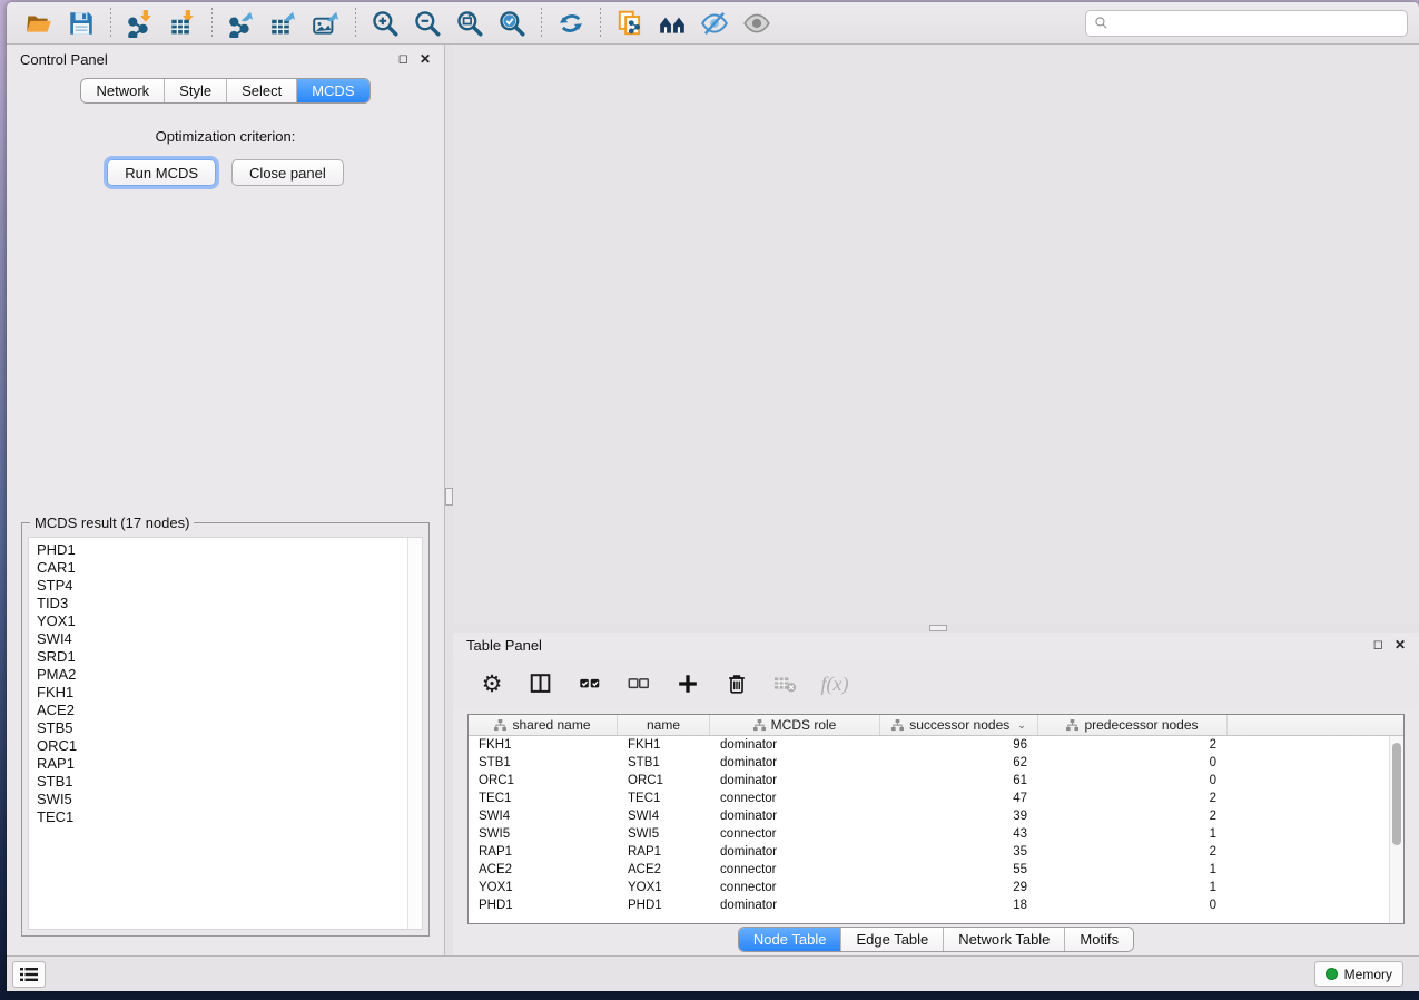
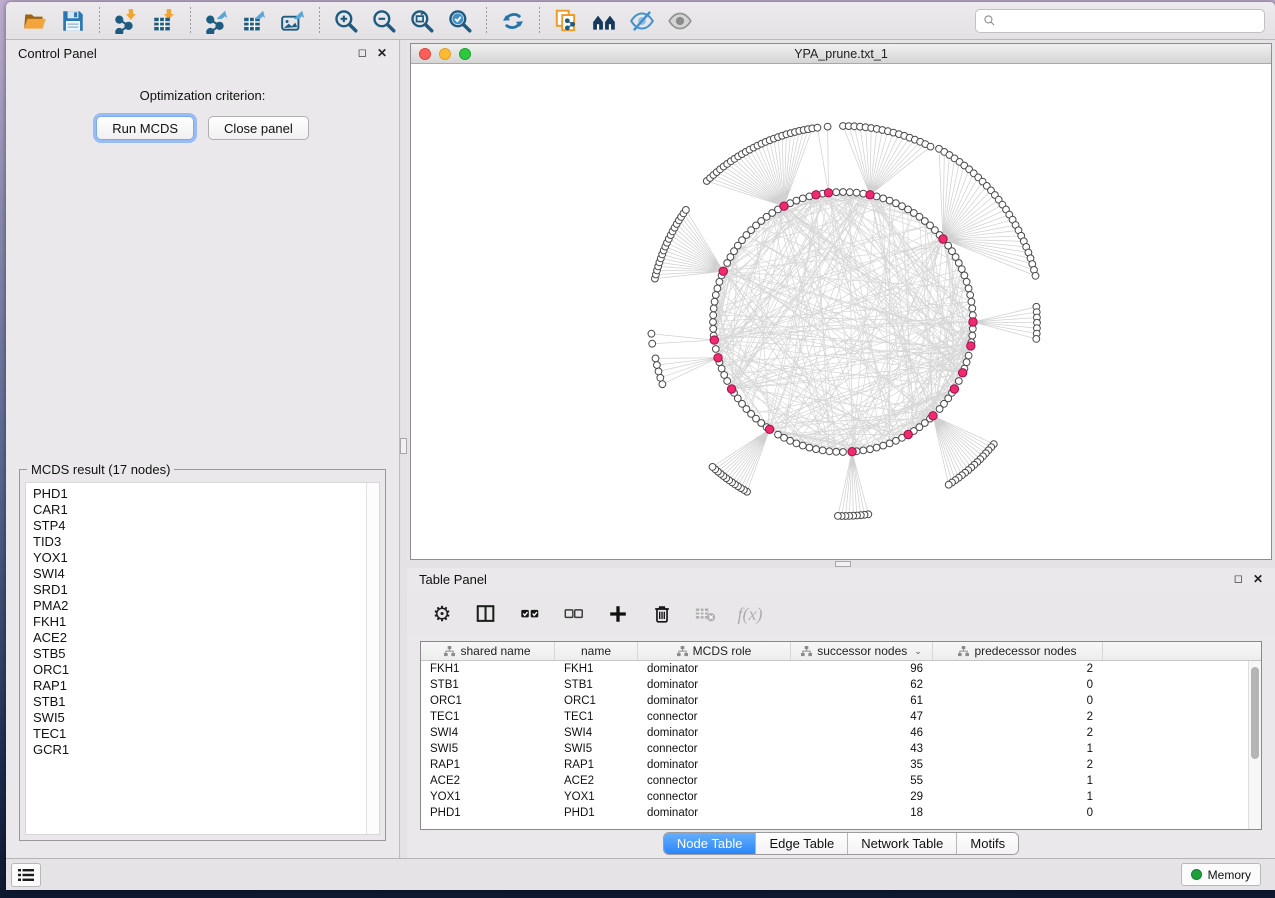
  Control Panel
  ◻
  ✕
- Network
- Style
- Select
- MCDS
  Optimization criterion:
  Run MCDS
  Close panel
  MCDS result (17 nodes)
  PHD1
  CAR1
  STP4
  TID3
  YOX1
  SWI4
  SRD1
  PMA2
  FKH1
  ACE2
  STB5
  ORC1
  RAP1
  STB1
  SWI5
  TEC1
+ GCR1
+ YPA_prune.txt_1
  Table Panel
  ◻
  ✕
  ⚙
  f(x)
  shared name
  name
  MCDS role
  successor nodes
  ⌄
  predecessor nodes
  FKH1
  FKH1
  dominator
  96
  2
  STB1
  STB1
  dominator
  62
  0
  ORC1
  ORC1
  dominator
  61
  0
  TEC1
  TEC1
  connector
  47
  2
  SWI4
  SWI4
  dominator
- 39
+ 46
  2
  SWI5
  SWI5
  connector
  43
  1
  RAP1
  RAP1
  dominator
  35
  2
  ACE2
  ACE2
  connector
  55
  1
  YOX1
  YOX1
  connector
  29
  1
  PHD1
  PHD1
  dominator
  18
  0
  Node Table
  Edge Table
  Network Table
  Motifs
  Memory
